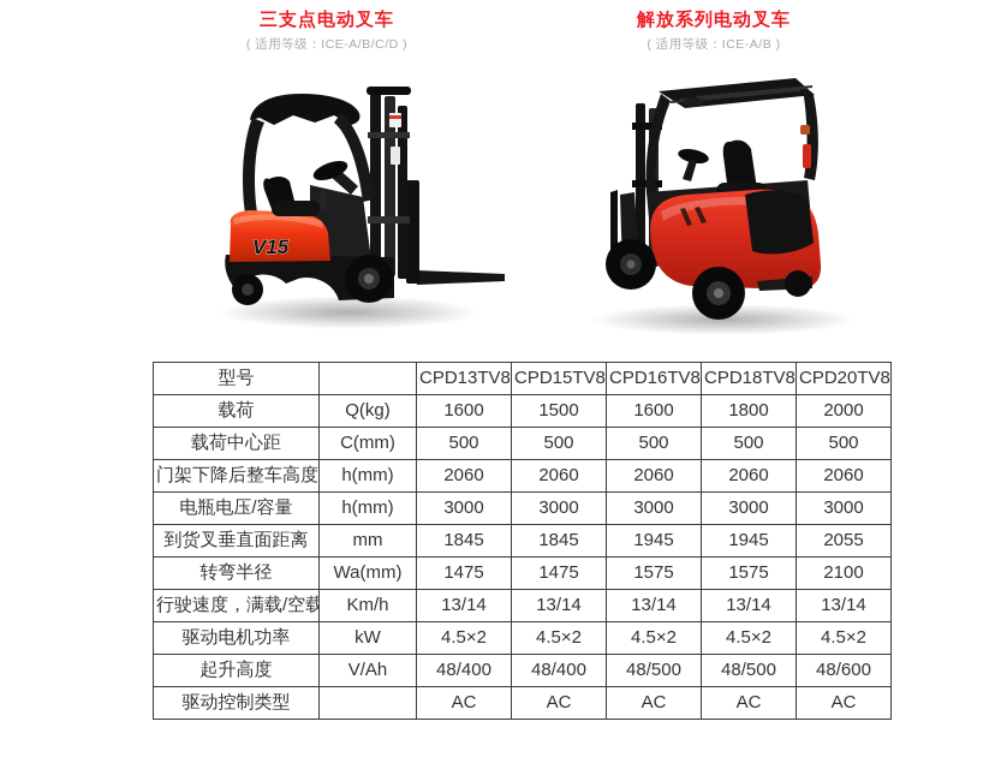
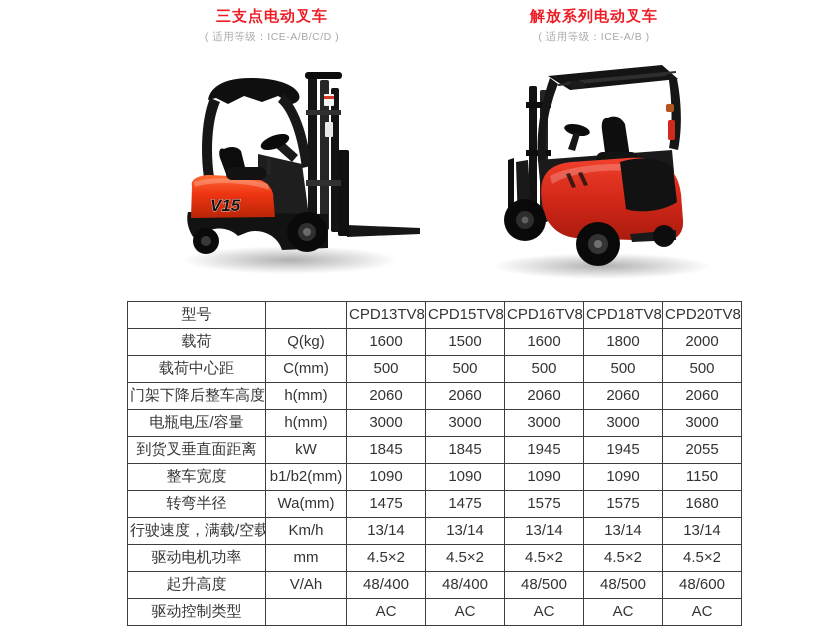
  三支点电动叉车
  ( 适用等级：ICE-A/B/C/D )
  解放系列电动叉车
  ( 适用等级：ICE-A/B )
  V15
  型号		CPD13TV8	CPD15TV8	CPD16TV8	CPD18TV8	CPD20TV8
  载荷	Q(kg)	1600	1500	1600	1800	2000
  载荷中心距	C(mm)	500	500	500	500	500
  门架下降后整车高度	h(mm)	2060	2060	2060	2060	2060
  电瓶电压/容量	h(mm)	3000	3000	3000	3000	3000
- 到货叉垂直面距离	mm	1845	1845	1945	1945	2055
+ 到货叉垂直面距离	kW	1845	1845	1945	1945	2055
+ 整车宽度	b1/b2(mm)	1090	1090	1090	1090	1150
- 转弯半径	Wa(mm)	1475	1475	1575	1575	2100
+ 转弯半径	Wa(mm)	1475	1475	1575	1575	1680
  行驶速度，满载/空载	Km/h	13/14	13/14	13/14	13/14	13/14
- 驱动电机功率	kW	4.5×2	4.5×2	4.5×2	4.5×2	4.5×2
+ 驱动电机功率	mm	4.5×2	4.5×2	4.5×2	4.5×2	4.5×2
  起升高度	V/Ah	48/400	48/400	48/500	48/500	48/600
  驱动控制类型		AC	AC	AC	AC	AC
